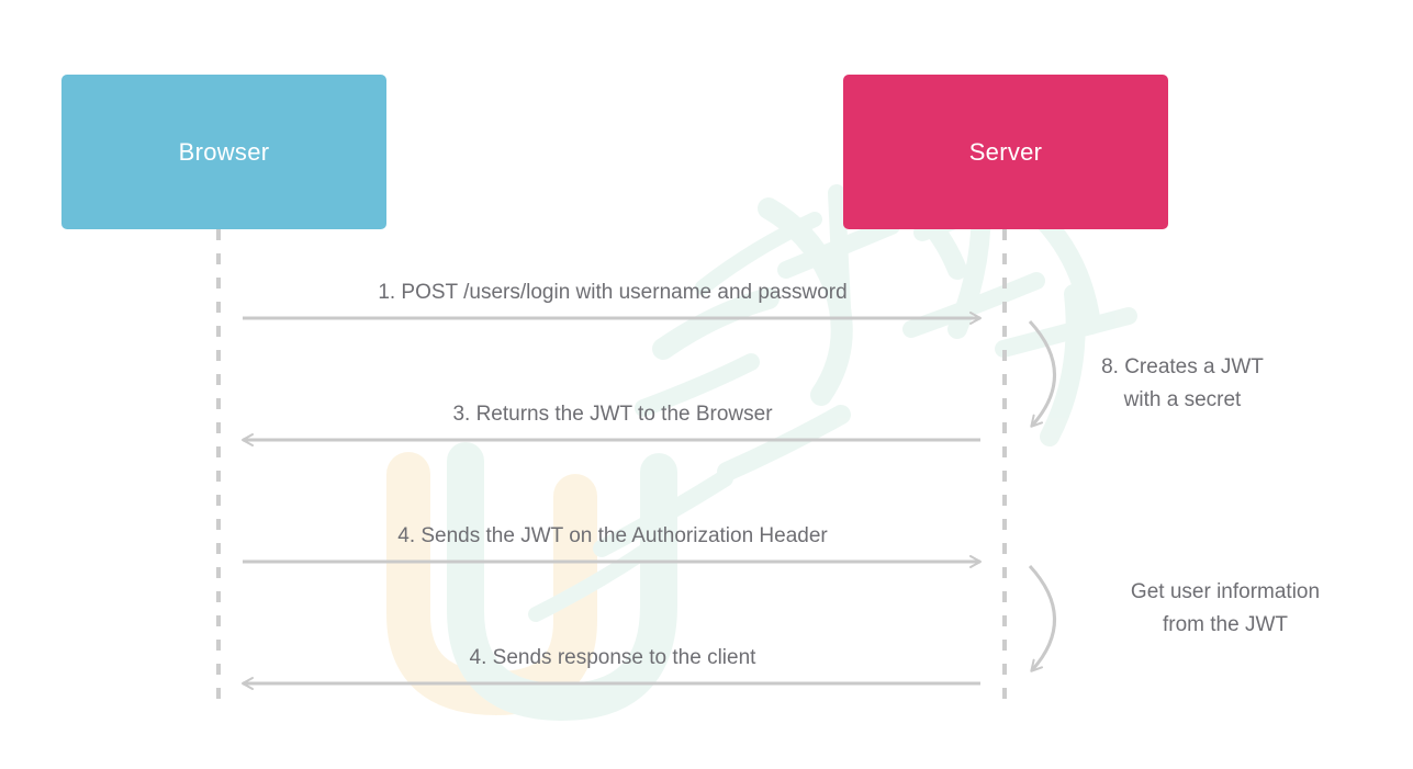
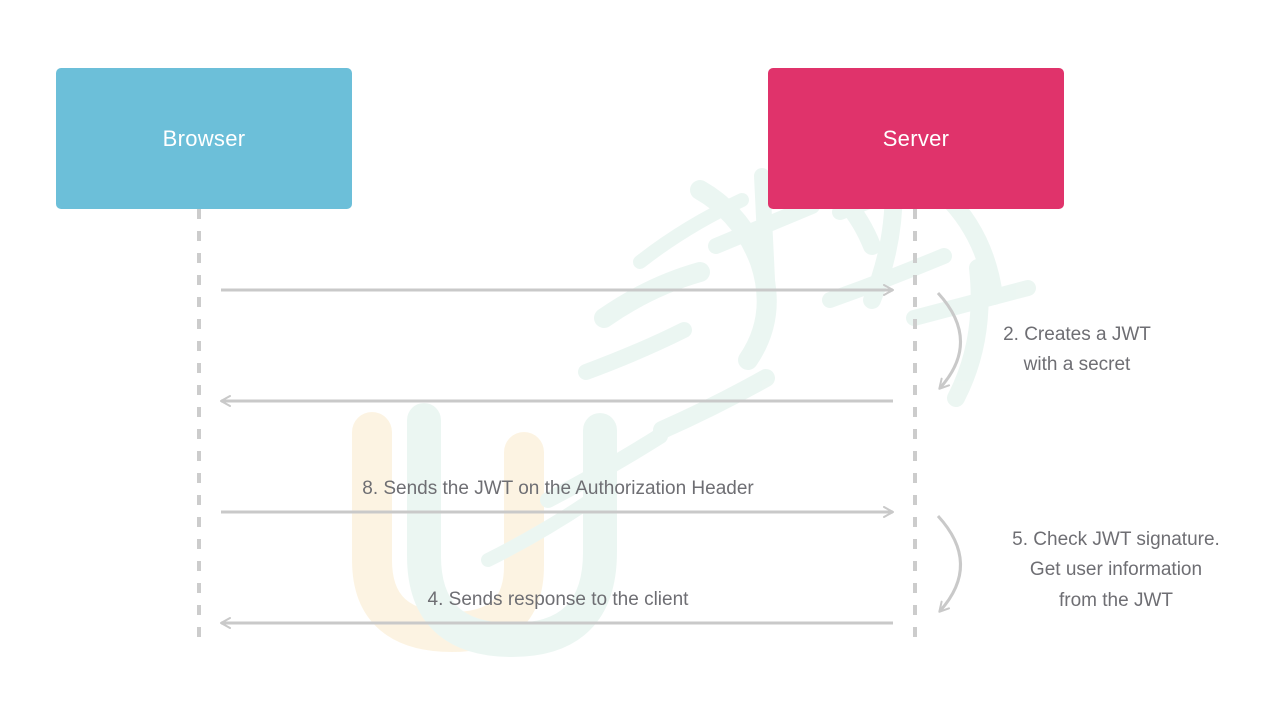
  Browser
  Server
- 1. POST /users/login with username and password
- 3. Returns the JWT to the Browser
- 4. Sends the JWT on the Authorization Header
+ 8. Sends the JWT on the Authorization Header
  4. Sends response to the client
- 8. Creates a JWT
+ 2. Creates a JWT
  with a secret
+ 5. Check JWT signature.
  Get user information
  from the JWT
